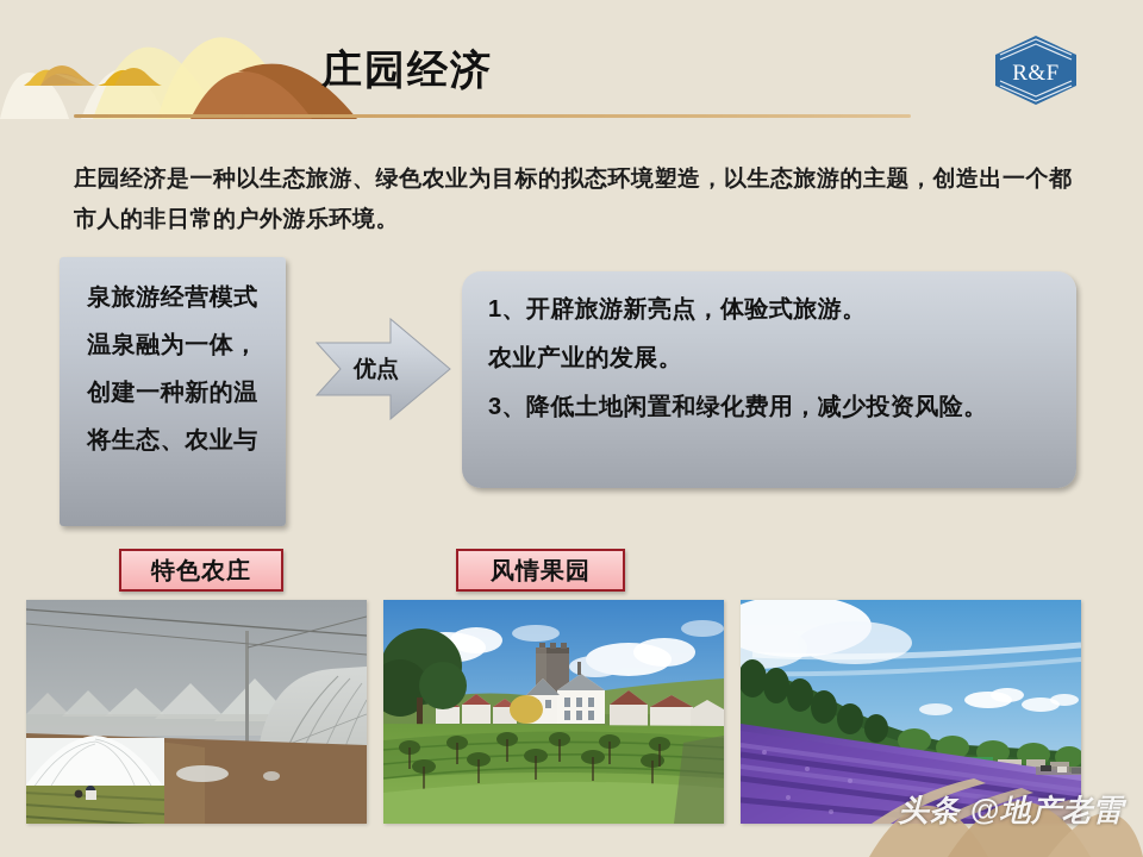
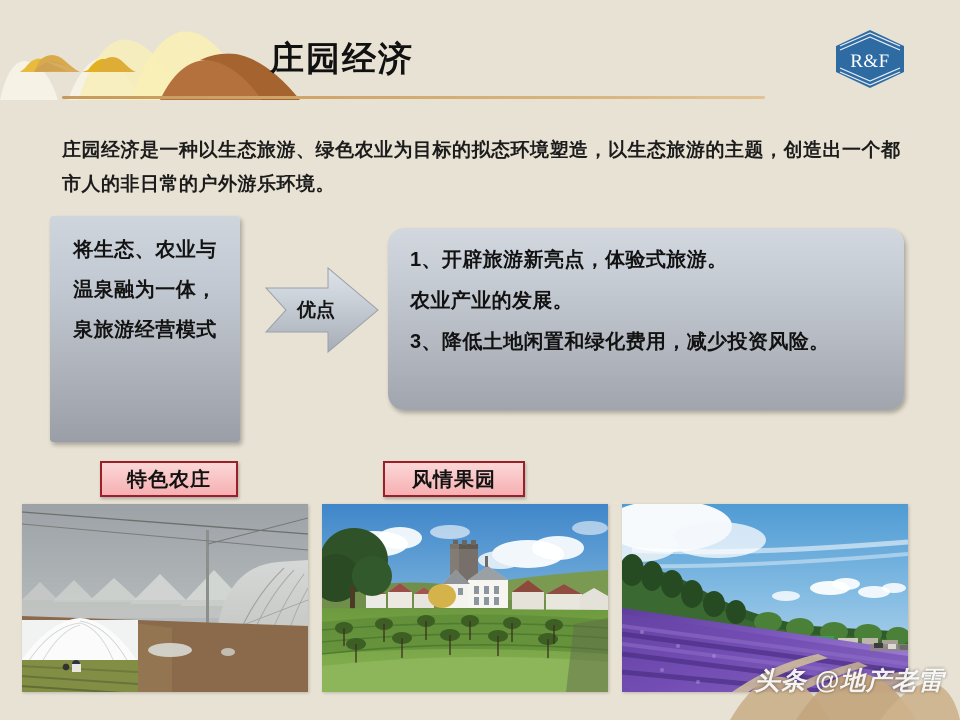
  庄园经济
  R&F
  庄园经济是一种以生态旅游、绿色农业为目标的拟态环境塑造，以生态旅游的主题，创造出一个都市人的非日常的户外游乐环境。
- 泉旅游经营模式
+ 将生态、农业与
  温泉融为一体，
- 创建一种新的温
- 将生态、农业与
+ 泉旅游经营模式
  优点
  1、开辟旅游新亮点，体验式旅游。
  农业产业的发展。
  3、降低土地闲置和绿化费用，减少投资风险。
  特色农庄
  风情果园
  头条 @地产老雷
